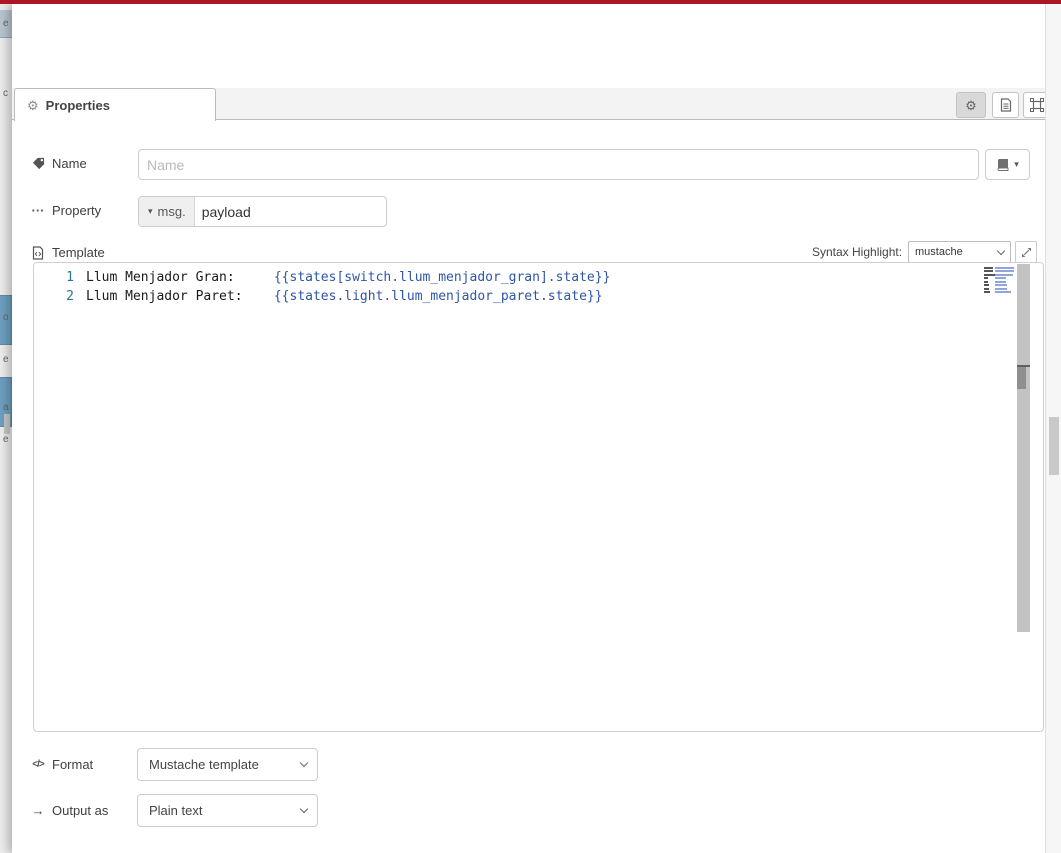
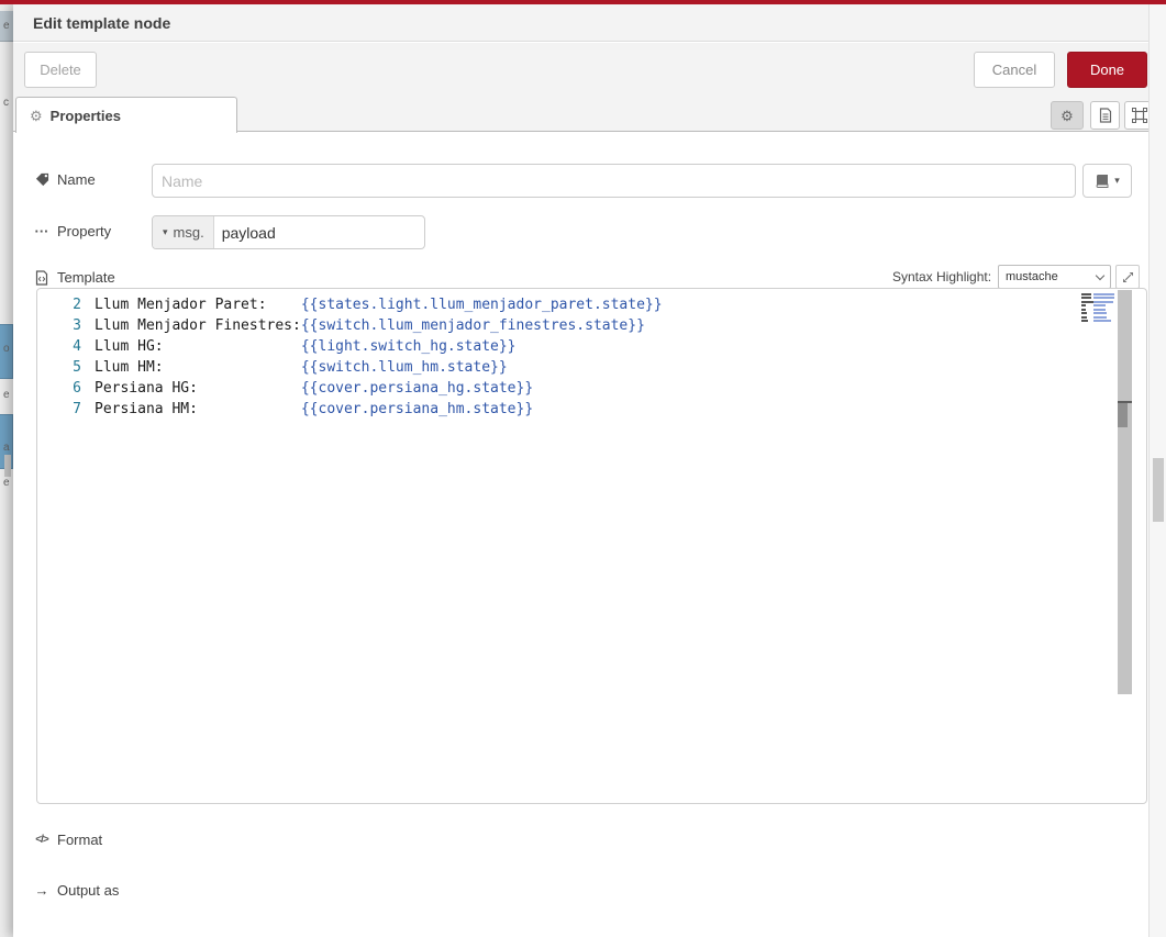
  e
  c
  o
  e
  a
  e
+ Edit template node
+ Delete
+ Cancel
+ Done
  ⚙
  Properties
  ⚙
  Name
  Name
  ▾
  ···
  Property
  ▾
  msg.
  payload
  Template
  Syntax Highlight:
  mustache
- 1
- Llum Menjador Gran: {{states[switch.llum_menjador_gran].state}}
  2
  Llum Menjador Paret: {{states.light.llum_menjador_paret.state}}
+ 3
+ Llum Menjador Finestres:{{switch.llum_menjador_finestres.state}}
+ 4
+ Llum HG: {{light.switch_hg.state}}
+ 5
+ Llum HM: {{switch.llum_hm.state}}
+ 6
+ Persiana HG: {{cover.persiana_hg.state}}
+ 7
+ Persiana HM: {{cover.persiana_hm.state}}
  </>
  Format
- Mustache template
  →
  Output as
- Plain text
